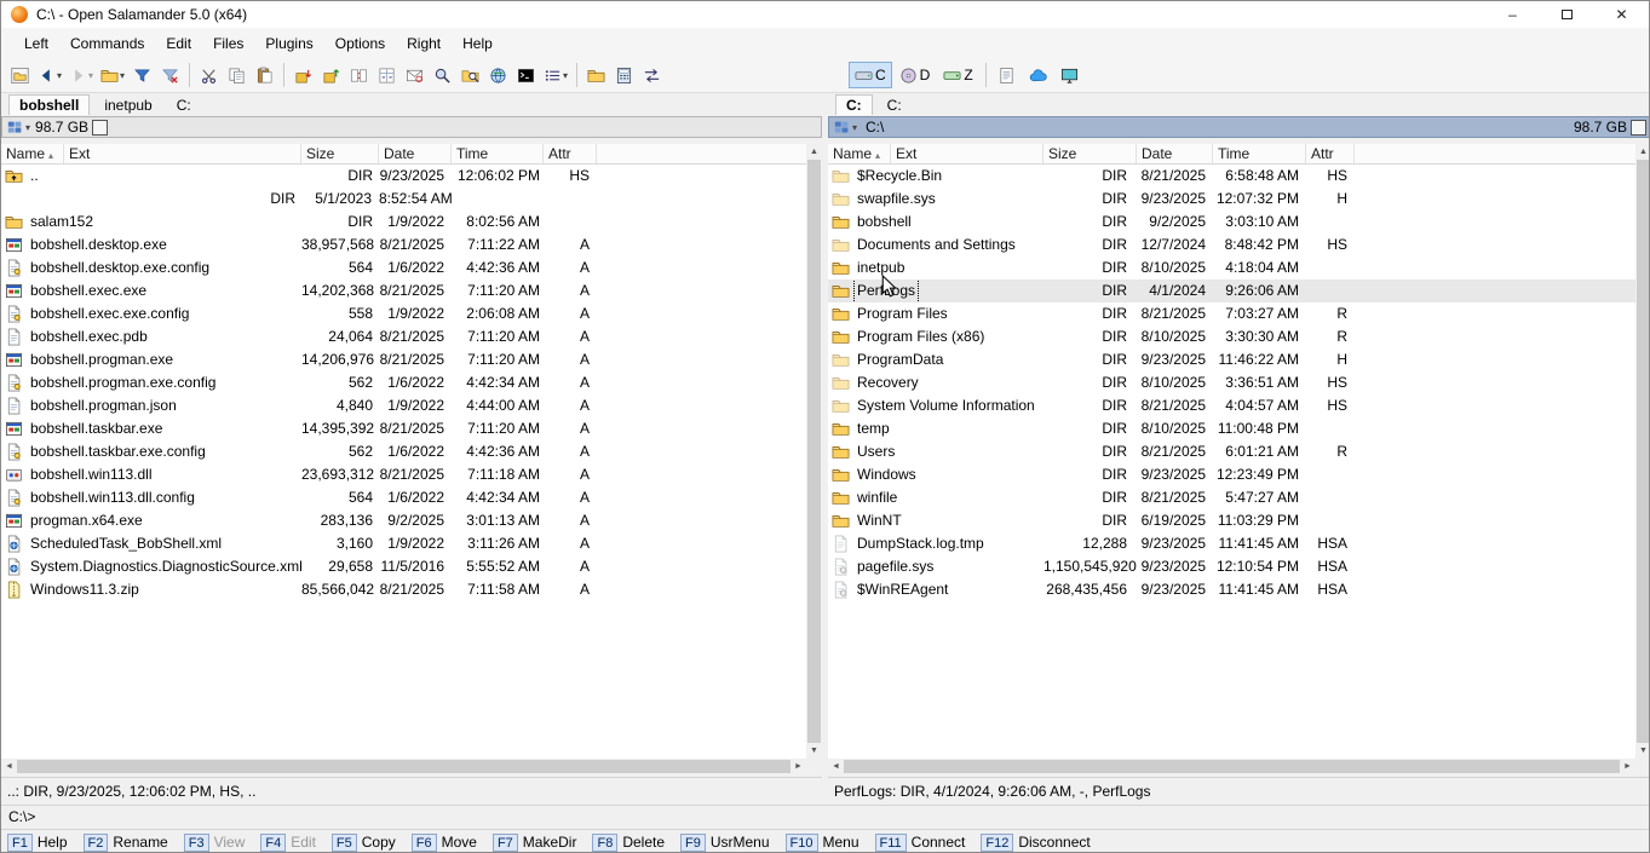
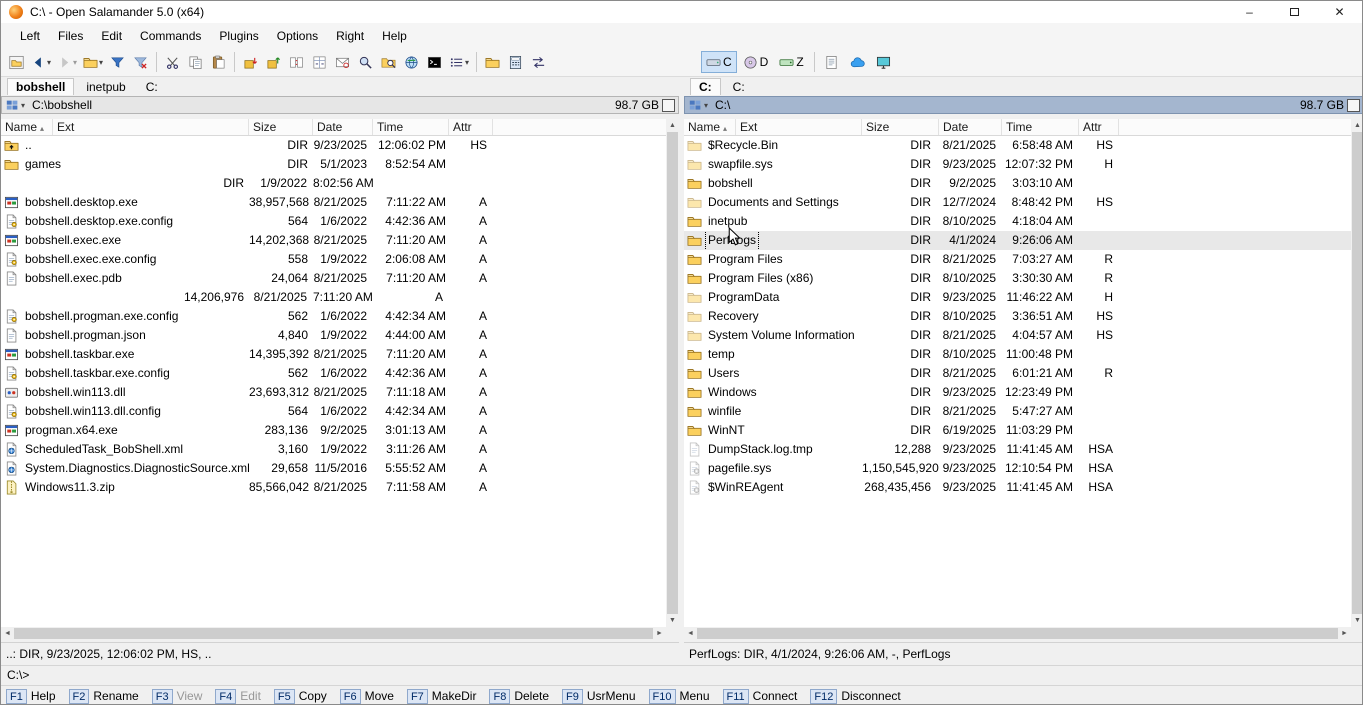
  C:\ - Open Salamander 5.0 (x64)
  –
  ✕
  Left
- Commands
+ Files
  Edit
- Files
+ Commands
  Plugins
  Options
  Right
  Help
  ▾
  ▾
  ▾
  ▾
  C
  D
  Z
  bobshell
  inetpub
  C:
  ▾
+ C:\bobshell
  98.7 GB
  Name ▴
  Ext
  Size
  Date
  Time
  Attr
  ..
  DIR
  9/23/2025
  12:06:02 PM
  HS
+ games
  DIR
  5/1/2023
  8:52:54 AM
- salam152
  DIR
  1/9/2022
  8:02:56 AM
  bobshell.desktop.exe
  38,957,568
  8/21/2025
  7:11:22 AM
  A
  bobshell.desktop.exe.config
  564
  1/6/2022
  4:42:36 AM
  A
  bobshell.exec.exe
  14,202,368
  8/21/2025
  7:11:20 AM
  A
  bobshell.exec.exe.config
  558
  1/9/2022
  2:06:08 AM
  A
  bobshell.exec.pdb
  24,064
  8/21/2025
  7:11:20 AM
  A
- bobshell.progman.exe
  14,206,976
  8/21/2025
  7:11:20 AM
  A
  bobshell.progman.exe.config
  562
  1/6/2022
  4:42:34 AM
  A
  bobshell.progman.json
  4,840
  1/9/2022
  4:44:00 AM
  A
  bobshell.taskbar.exe
  14,395,392
  8/21/2025
  7:11:20 AM
  A
  bobshell.taskbar.exe.config
  562
  1/6/2022
  4:42:36 AM
  A
  bobshell.win113.dll
  23,693,312
  8/21/2025
  7:11:18 AM
  A
  bobshell.win113.dll.config
  564
  1/6/2022
  4:42:34 AM
  A
  progman.x64.exe
  283,136
  9/2/2025
  3:01:13 AM
  A
  ScheduledTask_BobShell.xml
  3,160
  1/9/2022
  3:11:26 AM
  A
  System.Diagnostics.DiagnosticSource.xml
  29,658
  11/5/2016
  5:55:52 AM
  A
  Windows11.3.zip
  85,566,042
  8/21/2025
  7:11:58 AM
  A
  ..: DIR, 9/23/2025, 12:06:02 PM, HS, ..
  C:
  C:
  ▾
  C:\
  98.7 GB
  Name ▴
  Ext
  Size
  Date
  Time
  Attr
  $Recycle.Bin
  DIR
  8/21/2025
  6:58:48 AM
  HS
  swapfile.sys
  DIR
  9/23/2025
  12:07:32 PM
  H
  bobshell
  DIR
  9/2/2025
  3:03:10 AM
  Documents and Settings
  DIR
  12/7/2024
  8:48:42 PM
  HS
  inetpub
  DIR
  8/10/2025
  4:18:04 AM
  Perfogs
  DIR
  4/1/2024
  9:26:06 AM
  Program Files
  DIR
  8/21/2025
  7:03:27 AM
  R
  Program Files (x86)
  DIR
  8/10/2025
  3:30:30 AM
  R
  ProgramData
  DIR
  9/23/2025
  11:46:22 AM
  H
  Recovery
  DIR
  8/10/2025
  3:36:51 AM
  HS
  System Volume Information
  DIR
  8/21/2025
  4:04:57 AM
  HS
  temp
  DIR
  8/10/2025
  11:00:48 PM
  Users
  DIR
  8/21/2025
  6:01:21 AM
  R
  Windows
  DIR
  9/23/2025
  12:23:49 PM
  winfile
  DIR
  8/21/2025
  5:47:27 AM
  WinNT
  DIR
  6/19/2025
  11:03:29 PM
  DumpStack.log.tmp
  12,288
  9/23/2025
  11:41:45 AM
  HSA
  pagefile.sys
  1,150,545,920
  9/23/2025
  12:10:54 PM
  HSA
  $WinREAgent
  268,435,456
  9/23/2025
  11:41:45 AM
  HSA
  PerfLogs: DIR, 4/1/2024, 9:26:06 AM, -, PerfLogs
  C:\>
  F1
  Help
  F2
  Rename
  F3
  View
  F4
  Edit
  F5
  Copy
  F6
  Move
  F7
  MakeDir
  F8
  Delete
  F9
  UsrMenu
  F10
  Menu
  F11
  Connect
  F12
  Disconnect
